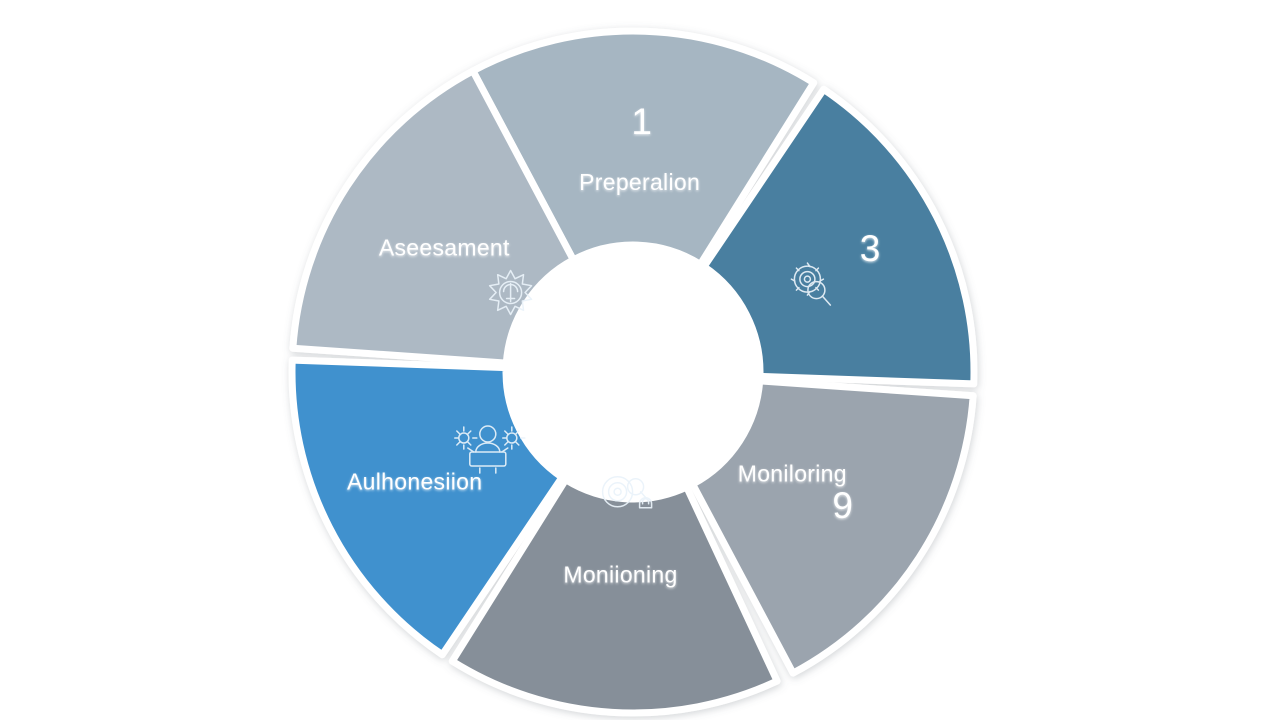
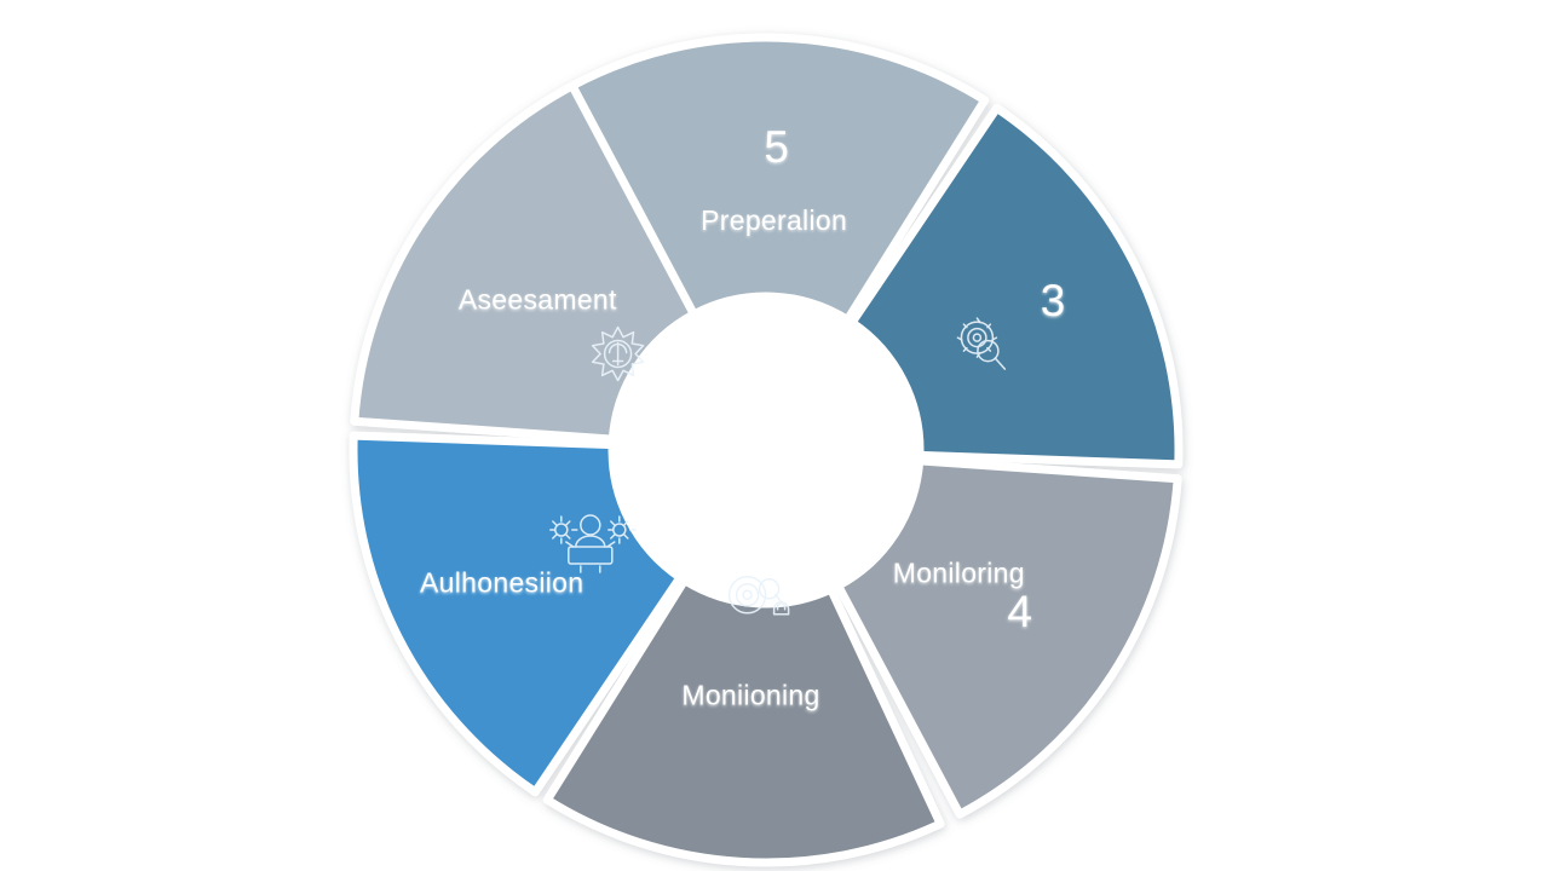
- 1
+ 5
  Preperalion
  3
- 9
+ 4
  Moniloring
  Moniioning
  Aulhonesiion
  Aseesament
